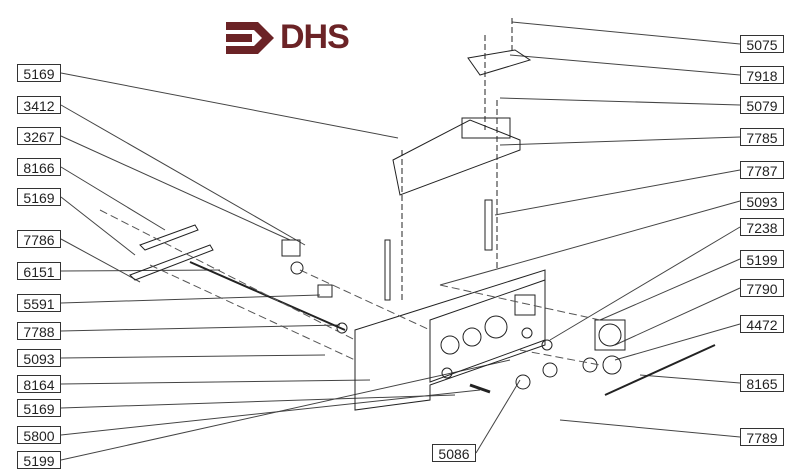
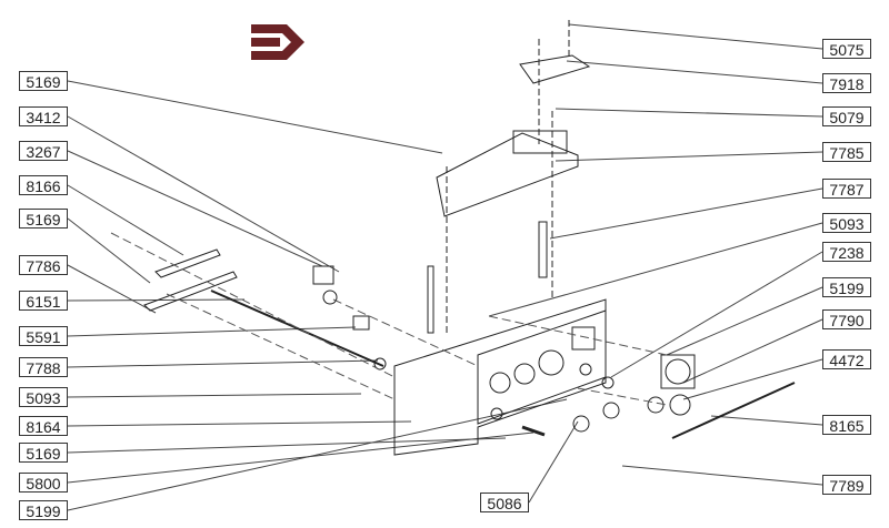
- DHS
  5169
  3412
  3267
  8166
  5169
  7786
  6151
  5591
  7788
  5093
  8164
  5169
  5800
  5199
  5075
  7918
  5079
  7785
  7787
  5093
  7238
  5199
  7790
  4472
  8165
  7789
  5086
